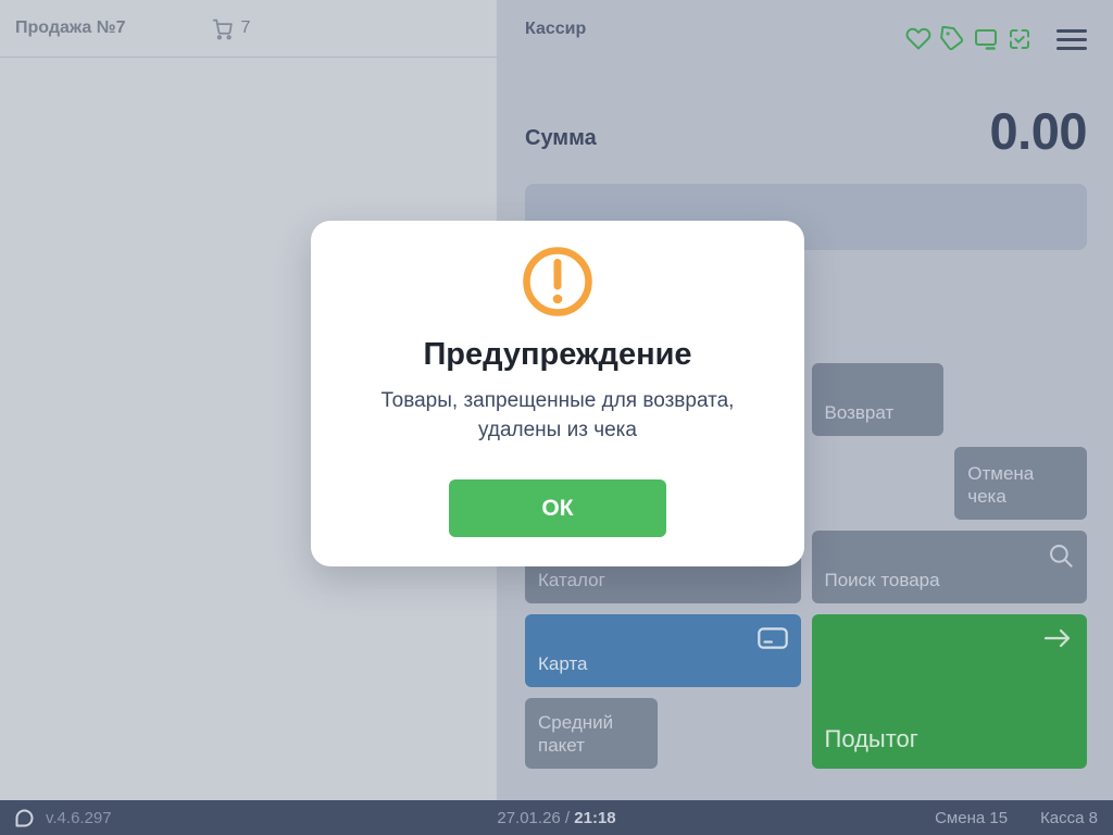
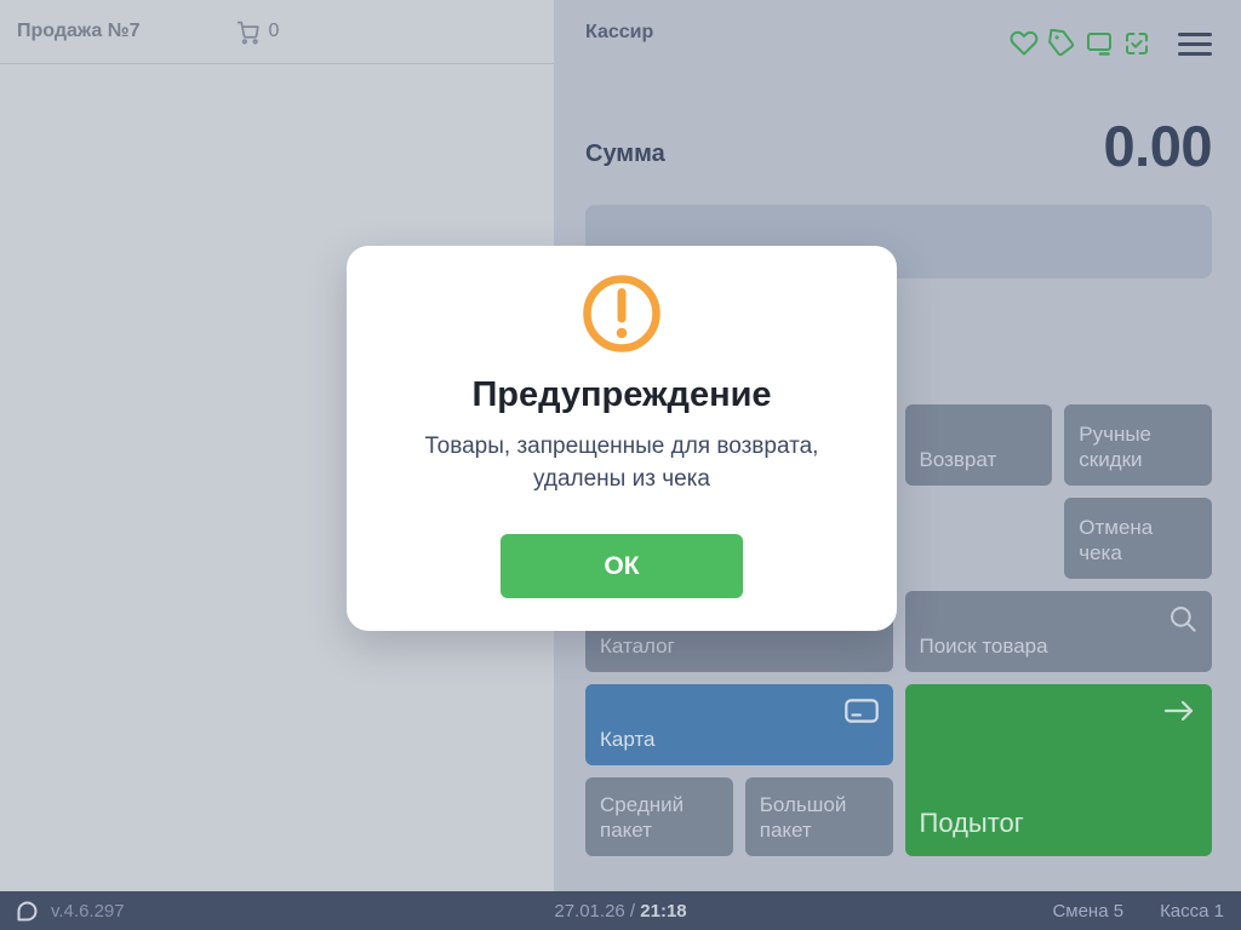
  Продажа №7
- 7
+ 0
  Кассир
  Сумма
  0.00
  Возврат
+ Ручные скидки
  Отмена чека
  Каталог
  Поиск товара
  Карта
  Подытог
  Средний пакет
+ Большой пакет
  v.4.6.297
  27.01.26 / 21:18
- Смена 15
+ Смена 5
- Касса 8
+ Касса 1
  Предупреждение
  Товары, запрещенные для возврата,
  удалены из чека
  ОК
